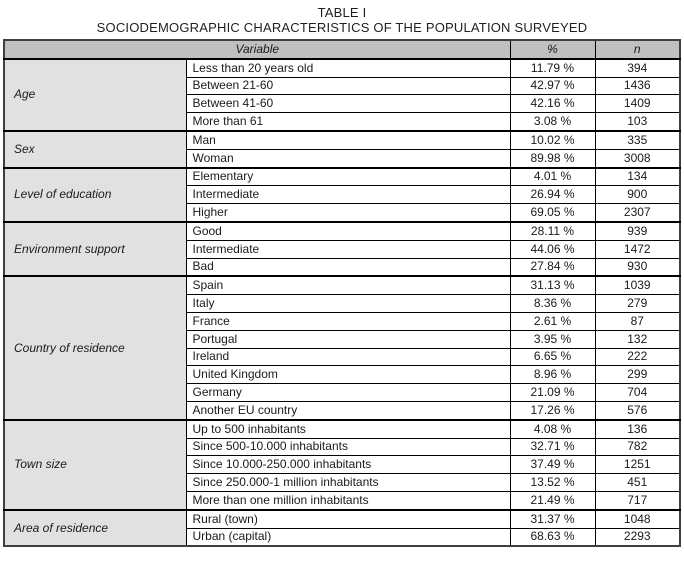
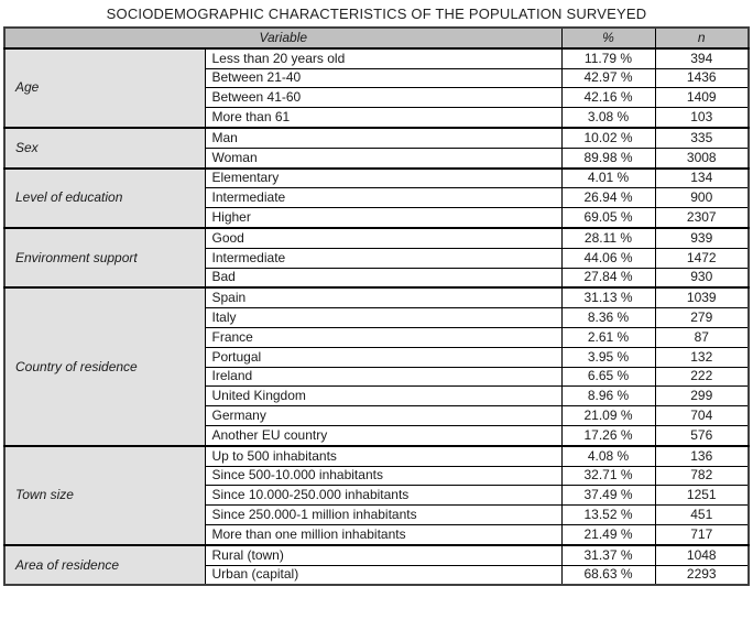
- TABLE I
  SOCIODEMOGRAPHIC CHARACTERISTICS OF THE POPULATION SURVEYED
  Variable	%	n
  Age	Less than 20 years old	11.79 %	394
- Between 21-60	42.97 %	1436
+ Between 21-40	42.97 %	1436
  Between 41-60	42.16 %	1409
  More than 61	3.08 %	103
  Sex	Man	10.02 %	335
  Woman	89.98 %	3008
  Level of education	Elementary	4.01 %	134
  Intermediate	26.94 %	900
  Higher	69.05 %	2307
  Environment support	Good	28.11 %	939
  Intermediate	44.06 %	1472
  Bad	27.84 %	930
  Country of residence	Spain	31.13 %	1039
  Italy	8.36 %	279
  France	2.61 %	87
  Portugal	3.95 %	132
  Ireland	6.65 %	222
  United Kingdom	8.96 %	299
  Germany	21.09 %	704
  Another EU country	17.26 %	576
  Town size	Up to 500 inhabitants	4.08 %	136
  Since 500-10.000 inhabitants	32.71 %	782
  Since 10.000-250.000 inhabitants	37.49 %	1251
  Since 250.000-1 million inhabitants	13.52 %	451
  More than one million inhabitants	21.49 %	717
  Area of residence	Rural (town)	31.37 %	1048
  Urban (capital)	68.63 %	2293
